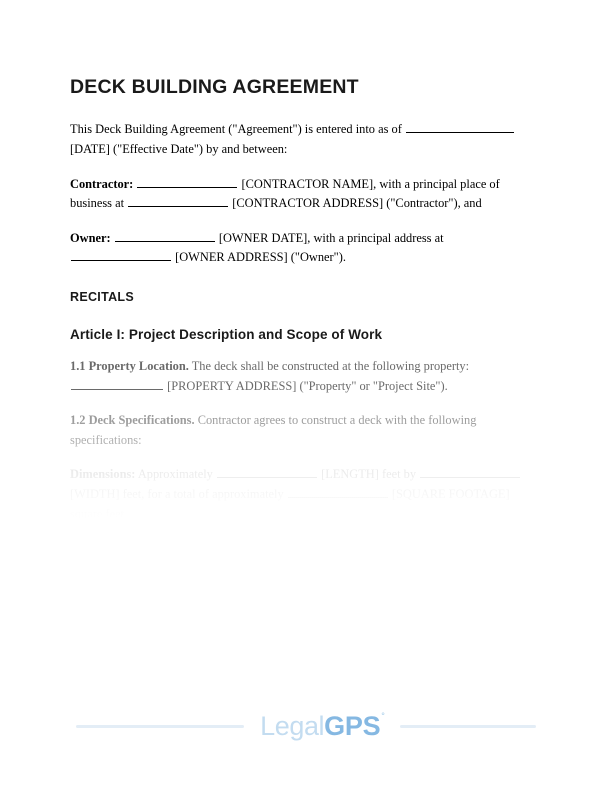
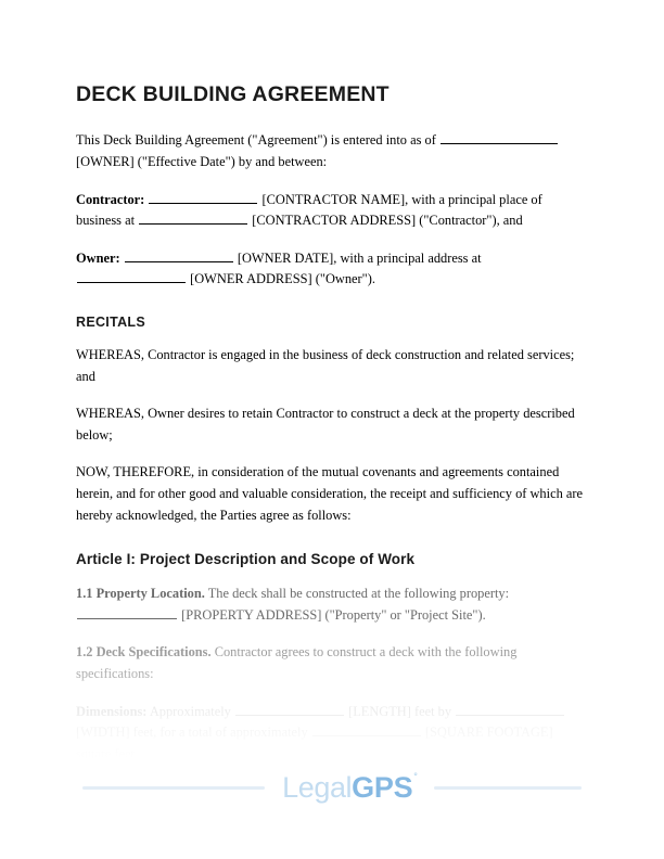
  DECK BUILDING AGREEMENT
- This Deck Building Agreement ("Agreement") is entered into as of [DATE] ("Effective Date") by and between:
+ This Deck Building Agreement ("Agreement") is entered into as of [OWNER] ("Effective Date") by and between:
  Contractor: [CONTRACTOR NAME], with a principal place of business at [CONTRACTOR ADDRESS] ("Contractor"), and
  Owner: [OWNER DATE], with a principal address at [OWNER ADDRESS] ("Owner").
  RECITALS
+ WHEREAS, Contractor is engaged in the business of deck construction and related services; and
+ WHEREAS, Owner desires to retain Contractor to construct a deck at the property described below;
+ NOW, THEREFORE, in consideration of the mutual covenants and agreements contained herein, and for other good and valuable consideration, the receipt and sufficiency of which are hereby acknowledged, the Parties agree as follows:
  Article I: Project Description and Scope of Work
  LegalGPS°
